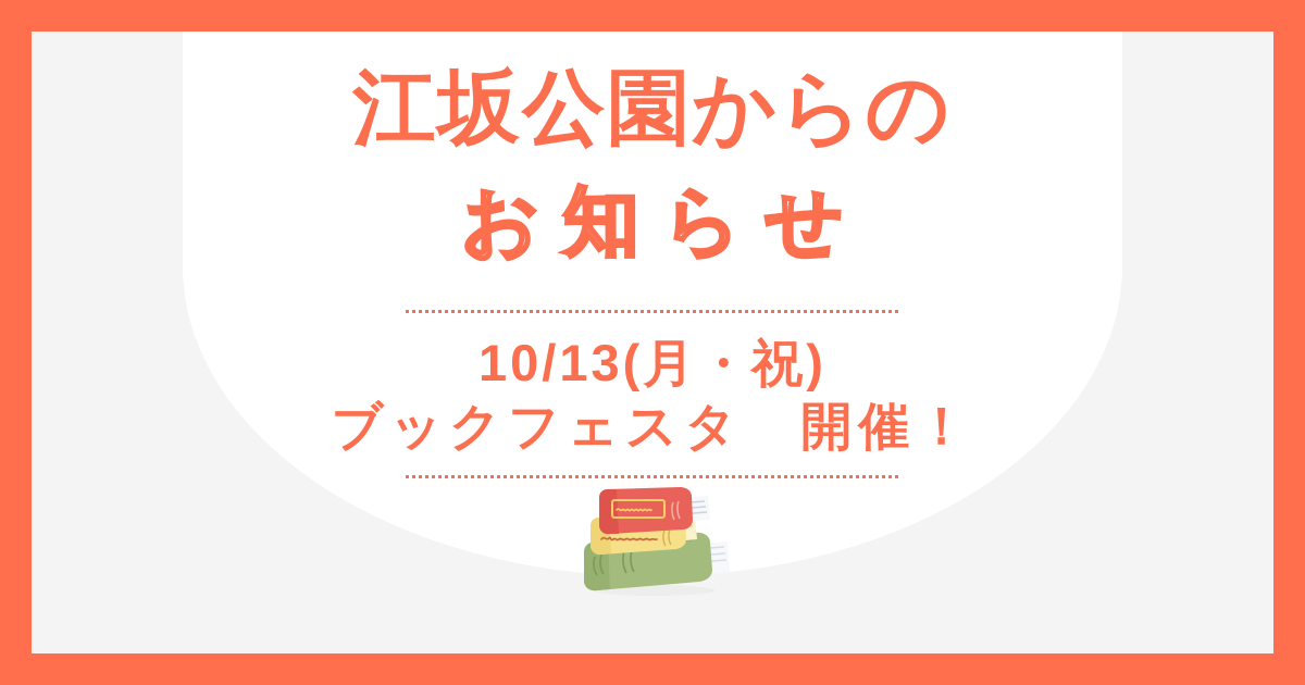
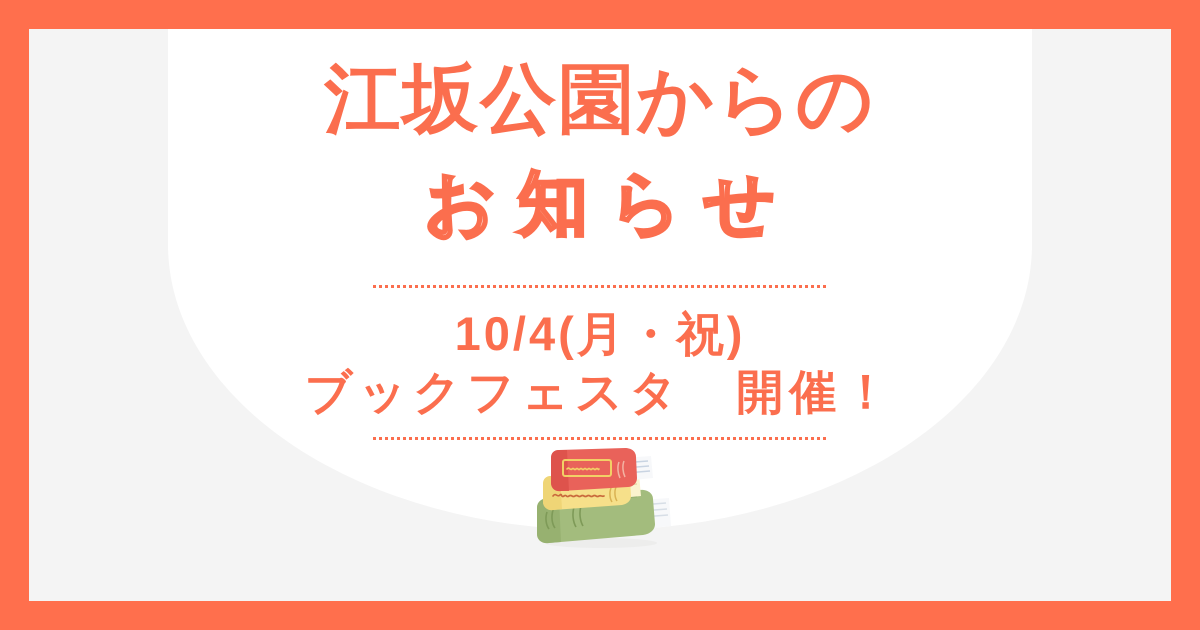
  江坂公園からの
  お知らせ
- 10/13(月・祝)
+ 10/4(月・祝)
  ブックフェスタ 開催！
